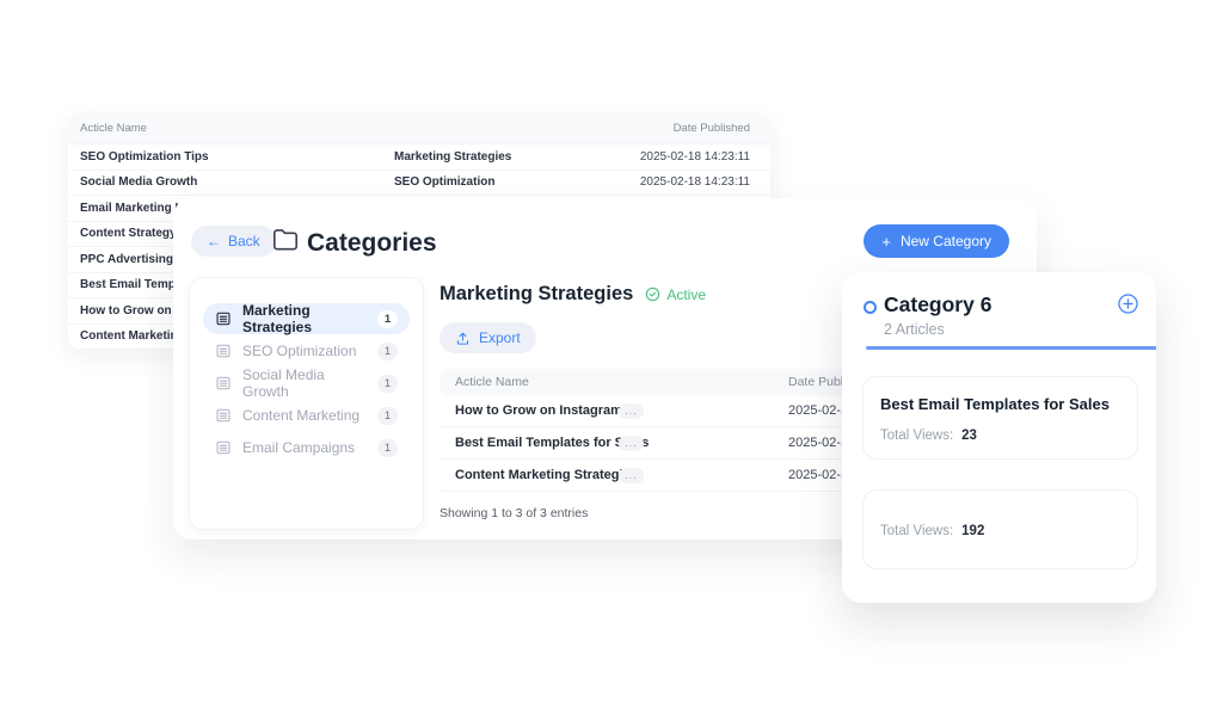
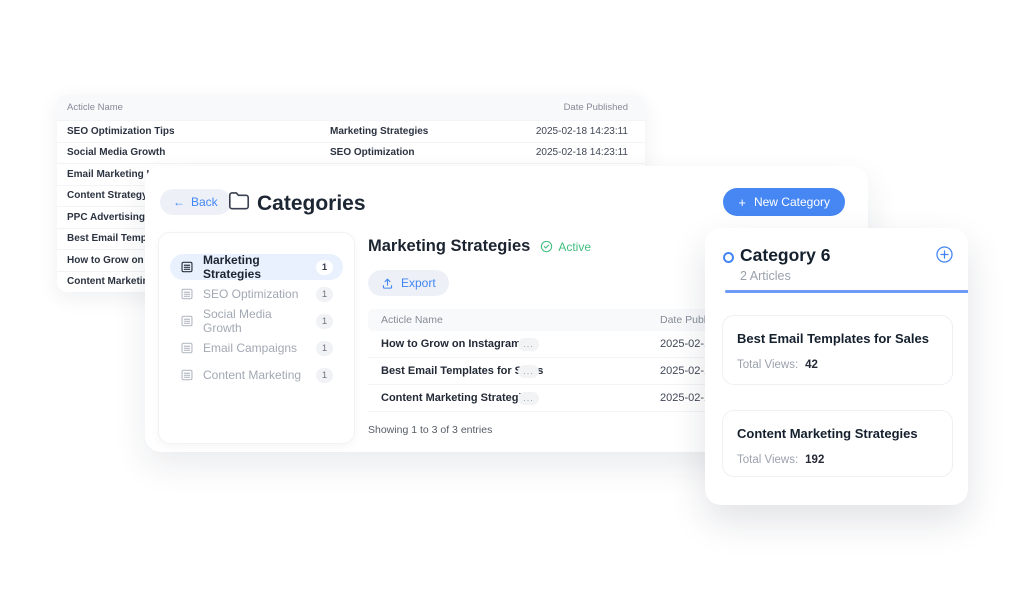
  Acticle Name
  Date Published
  SEO Optimization Tips
  Marketing Strategies
  2025-02-18 14:23:11
  Social Media Growth
  SEO Optimization
  2025-02-18 14:23:11
  Email Marketing
  Content Strateg
  PPC Advertising
  Content Marketi
  ←
  Back
  Categories
  +
  New Category
  Marketing Strategies
  1
  SEO Optimization
  1
  Social Media Growth
  1
- Content Marketing
+ Email Campaigns
  1
- Email Campaigns
+ Content Marketing
  1
  Marketing Strategies
  Active
  Export
  Acticle Name
  How to Grow on Instagram
  ...
  Best Email Templates fors
  ...
  2025-02-
  Content Marketing Strateg
  ...
  2025-02-
  Showing 1 to 3 of 3 entries
  Category 6
  2 Articles
  Best Email Templates for Sales
  Total Views:
- 23
+ 42
+ Content Marketing Strategies
  Total Views:
  192
